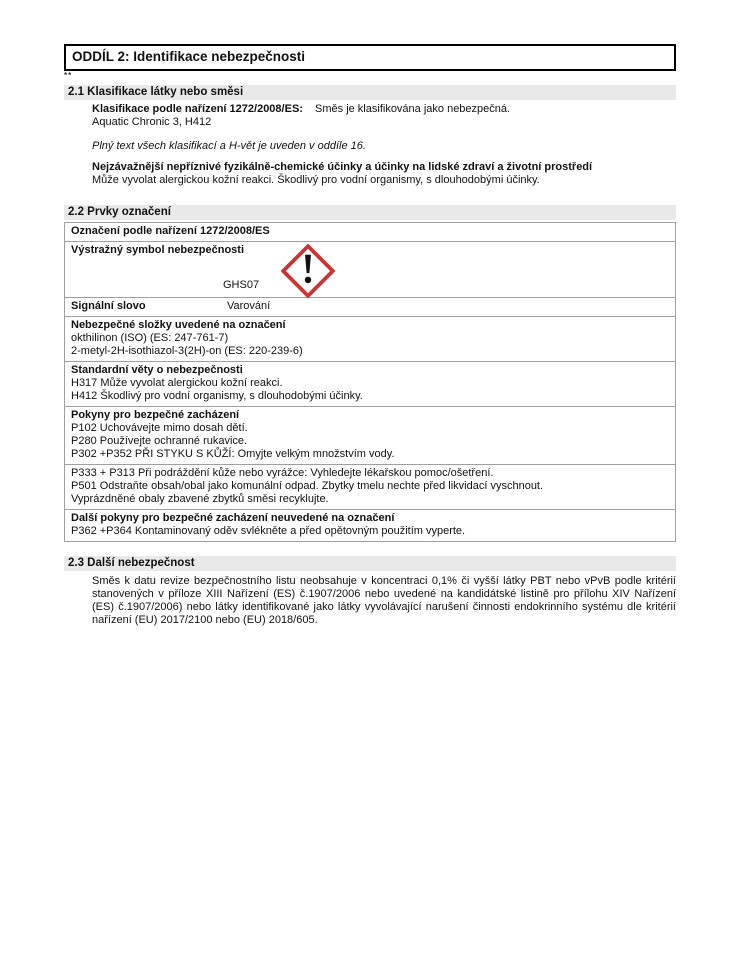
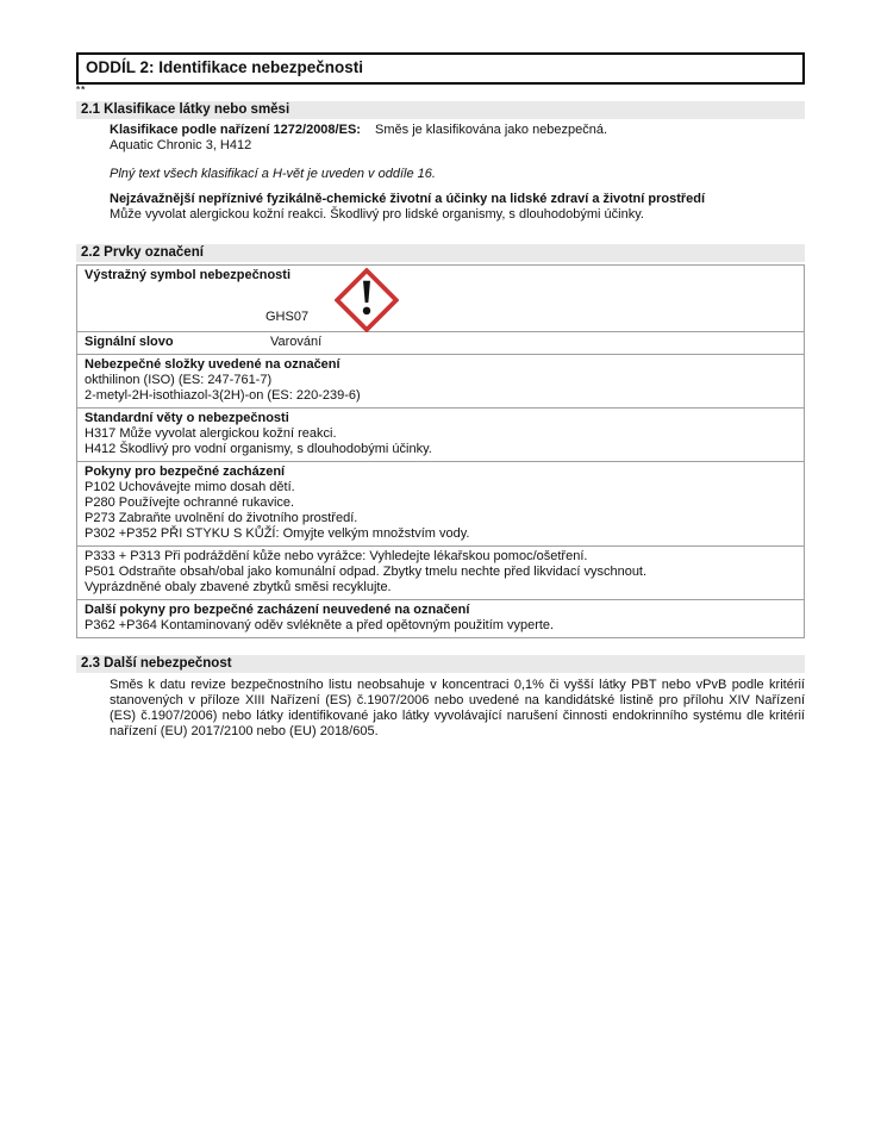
  ODDÍL 2: Identifikace nebezpečnosti
  **
  2.1 Klasifikace látky nebo směsi
  Klasifikace podle nařízení 1272/2008/ES: Směs je klasifikována jako nebezpečná.
  Aquatic Chronic 3, H412
  Plný text všech klasifikací a H-vět je uveden v oddíle 16.
- Nejzávažnější nepříznivé fyzikálně-chemické účinky a účinky na lidské zdraví a životní prostředí
+ Nejzávažnější nepříznivé fyzikálně-chemické životní a účinky na lidské zdraví a životní prostředí
- Může vyvolat alergickou kožní reakci. Škodlivý pro vodní organismy, s dlouhodobými účinky.
+ Může vyvolat alergickou kožní reakci. Škodlivý pro lidské organismy, s dlouhodobými účinky.
  2.2 Prvky označení
- Označení podle nařízení 1272/2008/ES
  Výstražný symbol nebezpečnosti
  GHS07
  Signální slovo
  Varování
  Nebezpečné složky uvedené na označení
  okthilinon (ISO) (ES: 247-761-7)
  2-metyl-2H-isothiazol-3(2H)-on (ES: 220-239-6)
  Standardní věty o nebezpečnosti
  H317 Může vyvolat alergickou kožní reakci.
  H412 Škodlivý pro vodní organismy, s dlouhodobými účinky.
  Pokyny pro bezpečné zacházení
  P102 Uchovávejte mimo dosah dětí.
  P280 Používejte ochranné rukavice.
+ P273 Zabraňte uvolnění do životního prostředí.
  P302 +P352 PŘI STYKU S KŮŽÍ: Omyjte velkým množstvím vody.
  P333 + P313 Při podráždění kůže nebo vyrážce: Vyhledejte lékařskou pomoc/ošetření.
  P501 Odstraňte obsah/obal jako komunální odpad. Zbytky tmelu nechte před likvidací vyschnout.
  Vyprázdněné obaly zbavené zbytků směsi recyklujte.
  Další pokyny pro bezpečné zacházení neuvedené na označení
  P362 +P364 Kontaminovaný oděv svlékněte a před opětovným použitím vyperte.
  2.3 Další nebezpečnost
  Směs k datu revize bezpečnostního listu neobsahuje v koncentraci 0,1% či vyšší látky PBT nebo vPvB podle kritérií stanovených v příloze XIII Nařízení (ES) č.1907/2006 nebo uvedené na kandidátské listině pro přílohu XIV Nařízení (ES) č.1907/2006) nebo látky identifikované jako látky vyvolávající narušení činnosti endokrinního systému dle kritérií nařízení (EU) 2017/2100 nebo (EU) 2018/605.
